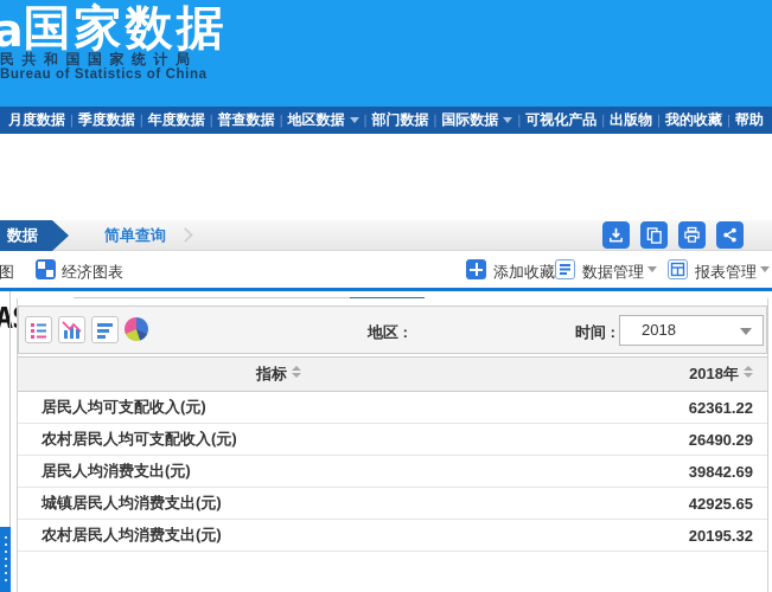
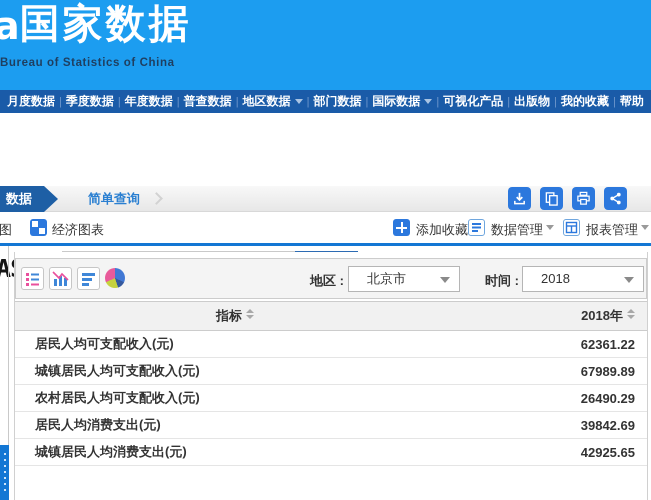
  a国家数据
- 民共和国国家统计局
  Bureau of Statistics of China
  月度数据
  |
  季度数据
  |
  年度数据
  |
  普查数据
  |
  地区数据
  |
  部门数据
  |
  国际数据
  |
  可视化产品
  |
  出版物
  |
  我的收藏
  |
  帮助
  数据
  简单查询
  经济图表
  添加收藏
  数据管理
  报表管理
  地区 :
+ 北京市
  时间 :
  2018
  指标
  2018年
  居民人均可支配收入(元)
  62361.22
+ 城镇居民人均可支配收入(元)
+ 67989.89
  农村居民人均可支配收入(元)
  26490.29
  居民人均消费支出(元)
  39842.69
  城镇居民人均消费支出(元)
  42925.65
- 农村居民人均消费支出(元)
- 20195.32
